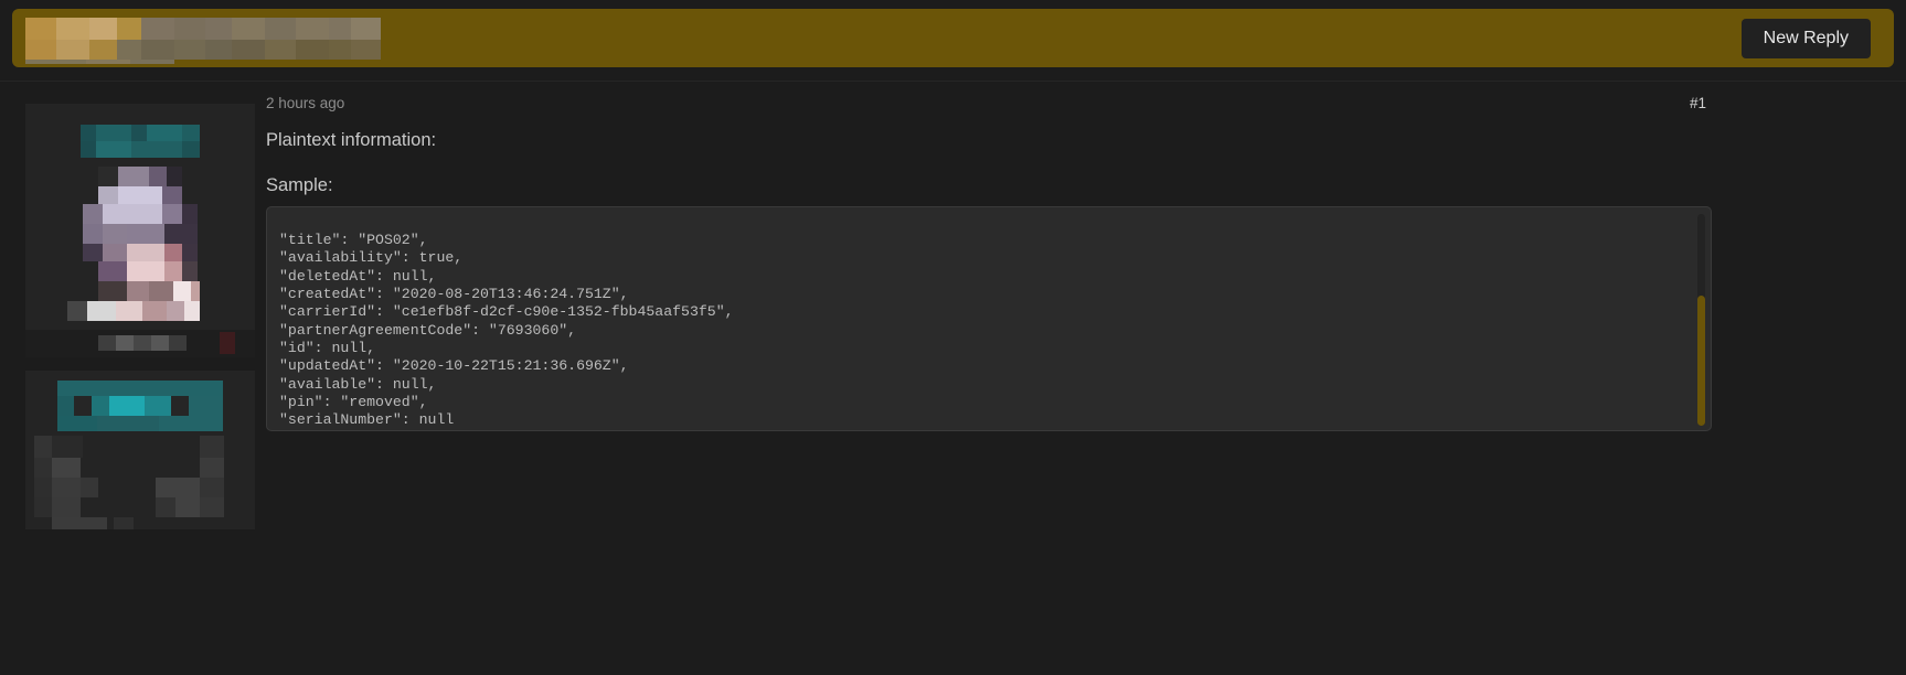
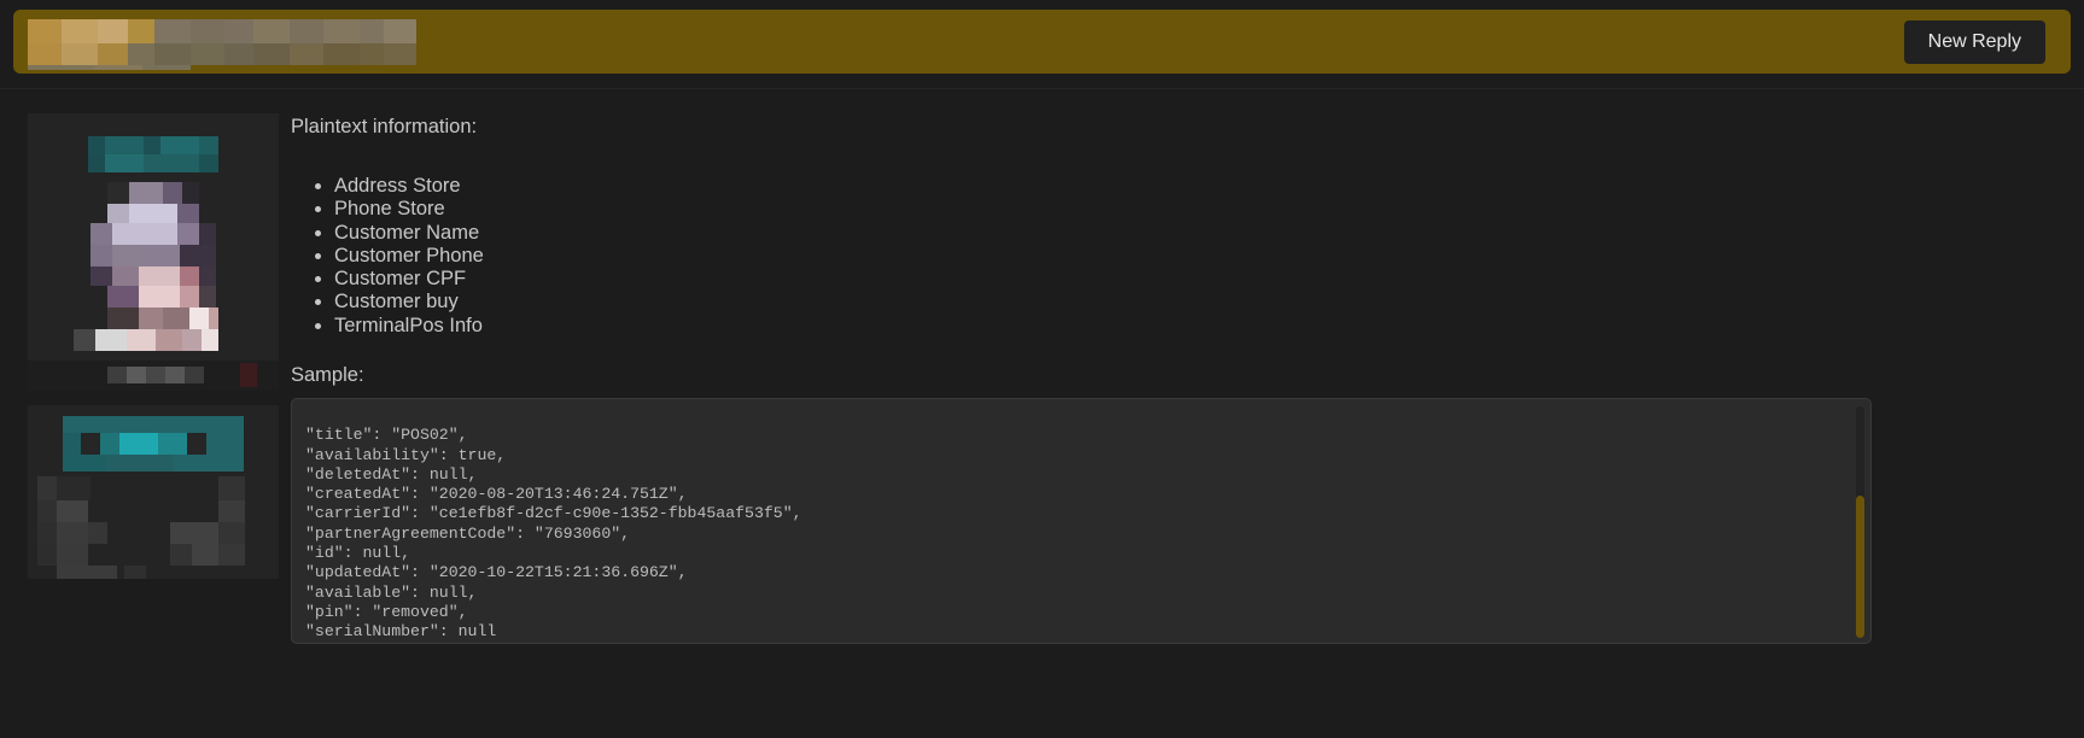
  New Reply
- 2 hours ago
- #1
  Plaintext information:
+ Address Store
+ Phone Store
+ Customer Name
+ Customer Phone
+ Customer CPF
+ Customer buy
+ TerminalPos Info
  Sample:
  "title": "POS02",
  "availability": true,
  "deletedAt": null,
  "createdAt": "2020-08-20T13:46:24.751Z",
  "carrierId": "ce1efb8f-d2cf-c90e-1352-fbb45aaf53f5",
  "partnerAgreementCode": "7693060",
  "id": null,
  "updatedAt": "2020-10-22T15:21:36.696Z",
  "available": null,
  "pin": "removed",
  "serialNumber": null
